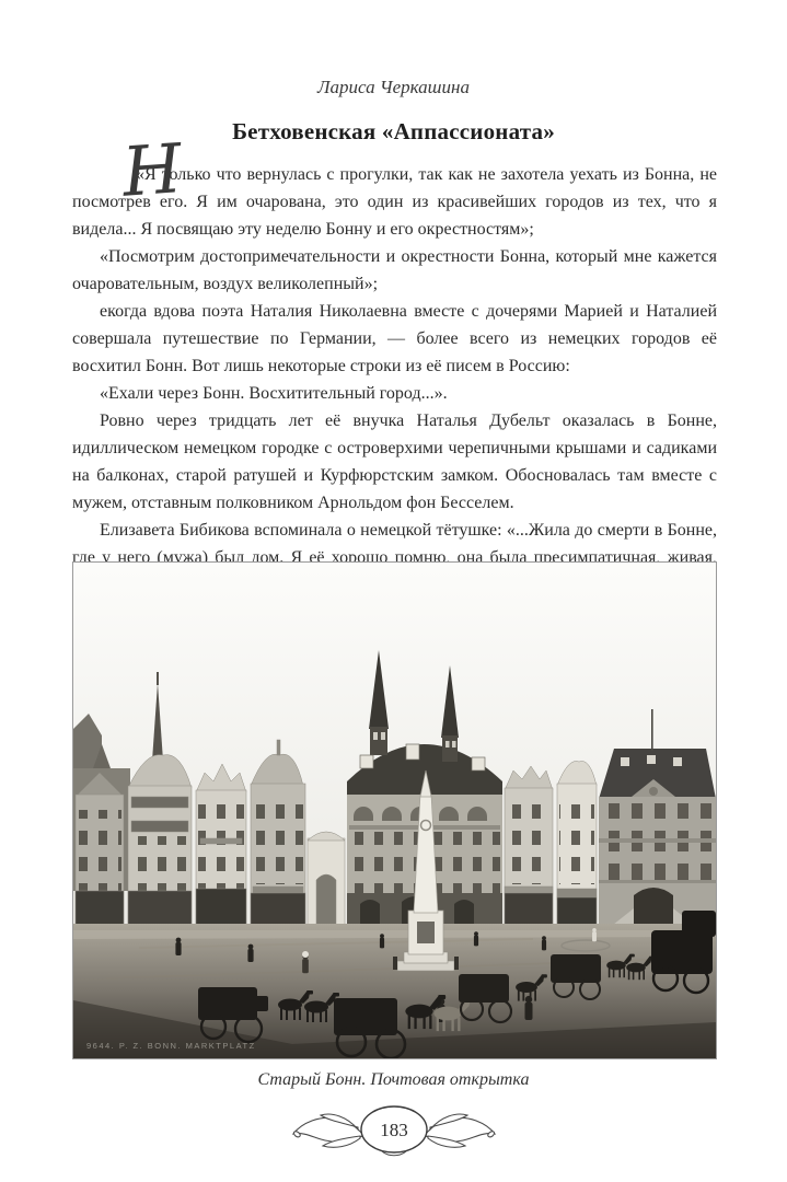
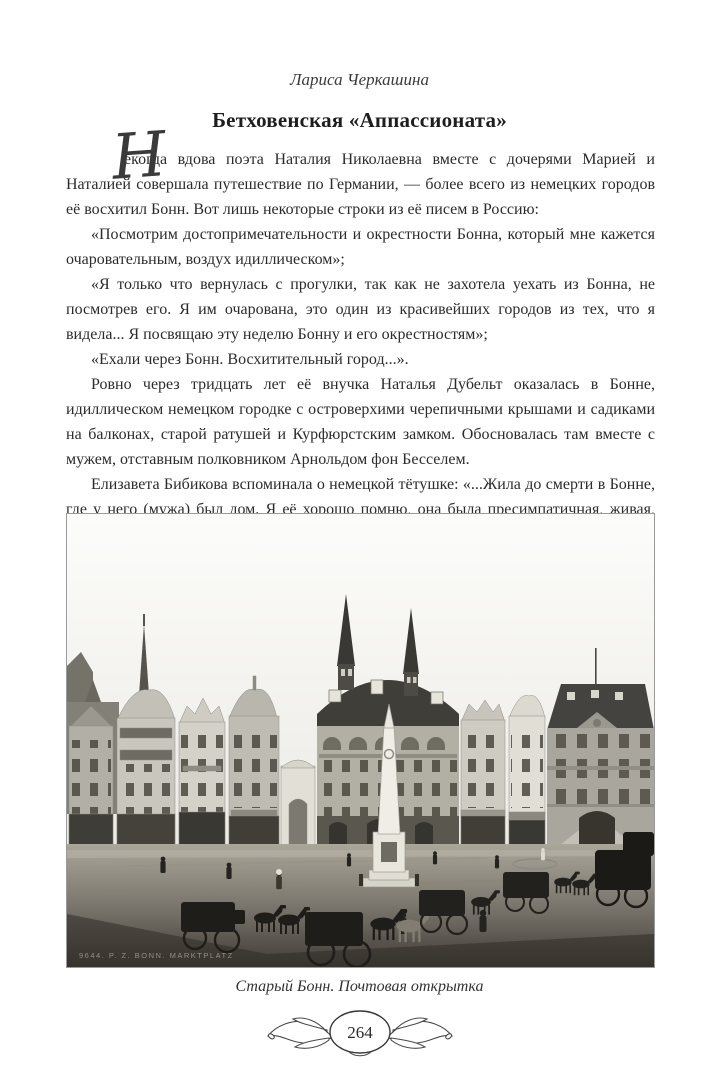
  Лариса Черкашина
  Бетховенская «Аппассионата»
- «Я только что вернулась с прогулки, так как не захотела уехать из Бонна, не посмотрев его. Я им очарована, это один из красивейших городов из тех, что я видела... Я посвящаю эту неделю Бонну и его окрестностям»;
+ екогда вдова поэта Наталия Николаевна вместе с дочерями Марией и Наталией совершала путешествие по Германии, — более всего из немецких городов её восхитил Бонн. Вот лишь некоторые строки из её писем в Россию:
- «Посмотрим достопримечательности и окрестности Бонна, который мне кажется очаровательным, воздух великолепный»;
+ «Посмотрим достопримечательности и окрестности Бонна, который мне кажется очаровательным, воздух идиллическом»;
- екогда вдова поэта Наталия Николаевна вместе с дочерями Марией и Наталией совершала путешествие по Германии, — более всего из немецких городов её восхитил Бонн. Вот лишь некоторые строки из её писем в Россию:
+ «Я только что вернулась с прогулки, так как не захотела уехать из Бонна, не посмотрев его. Я им очарована, это один из красивейших городов из тех, что я видела... Я посвящаю эту неделю Бонну и его окрестностям»;
  «Ехали через Бонн. Восхитительный город...».
  Ровно через тридцать лет её внучка Наталья Дубельт оказалась в Бонне, идиллическом немецком городке с островерхими черепичными крышами и садиками на балконах, старой ратушей и Курфюрстским замком. Обосновалась там вместе с мужем, отставным полковником Арнольдом фон Бесселем.
  Елизавета Бибикова вспоминала о немецкой тётушке: «...Жила до смерти в Бонне, где у него (мужа) был дом. Я её хорошо помню, она была пресимпатичная, живая,
  9644. P. Z. BONN. MARKTPLATZ
  Старый Бонн. Почтовая открытка
- 183
+ 264
